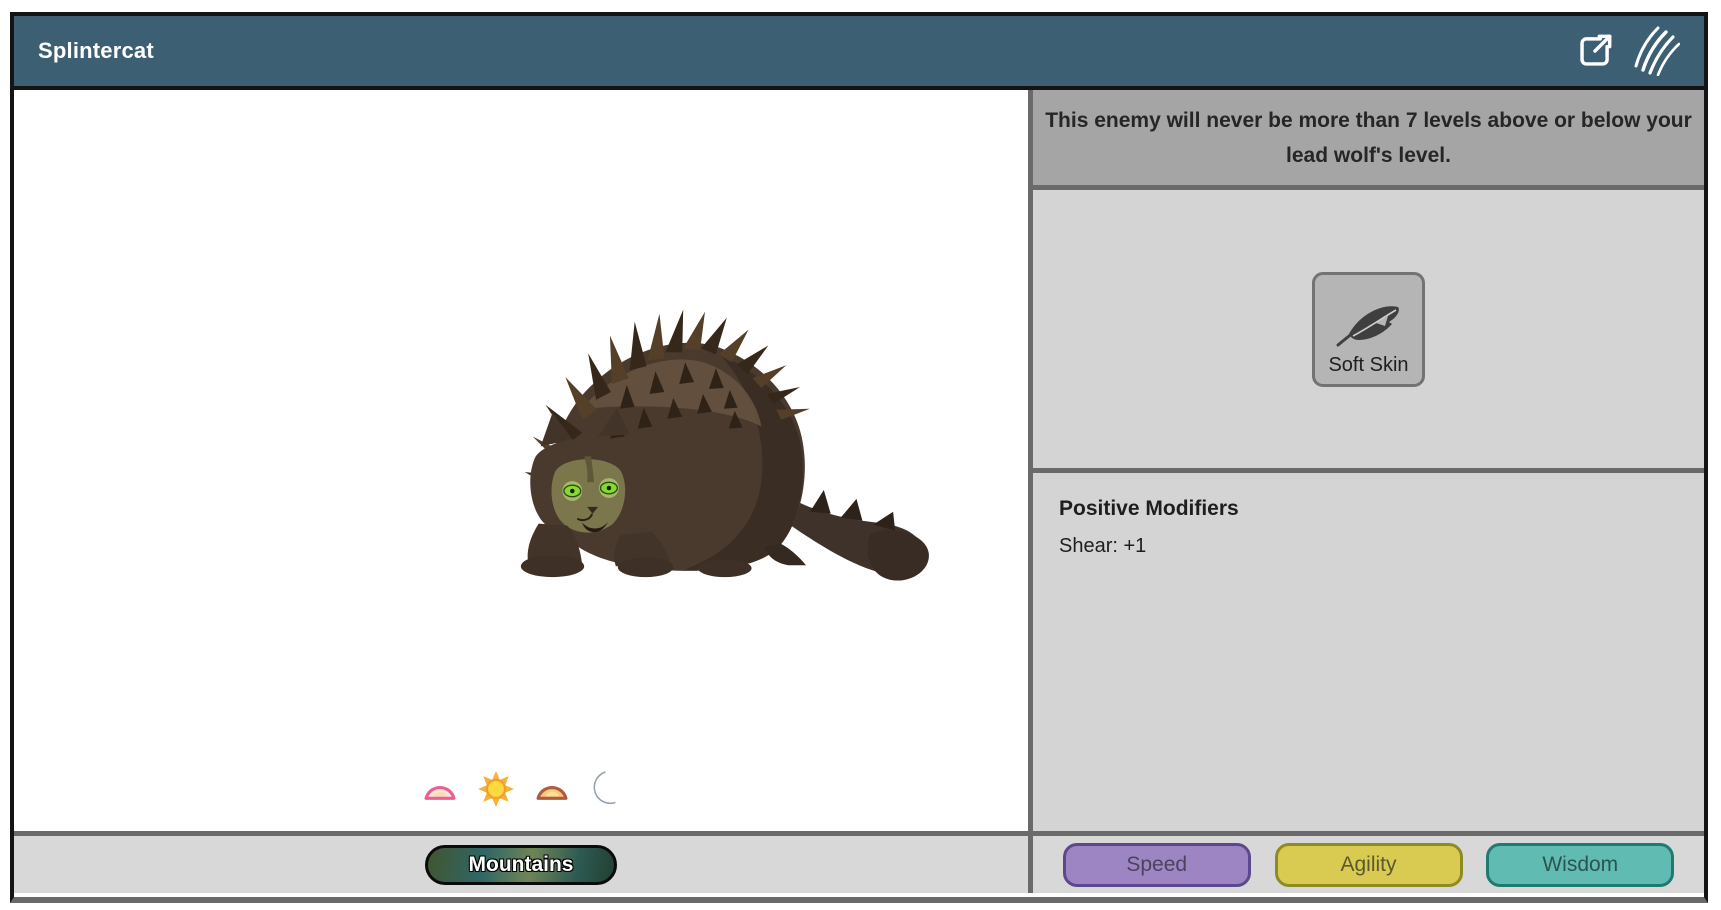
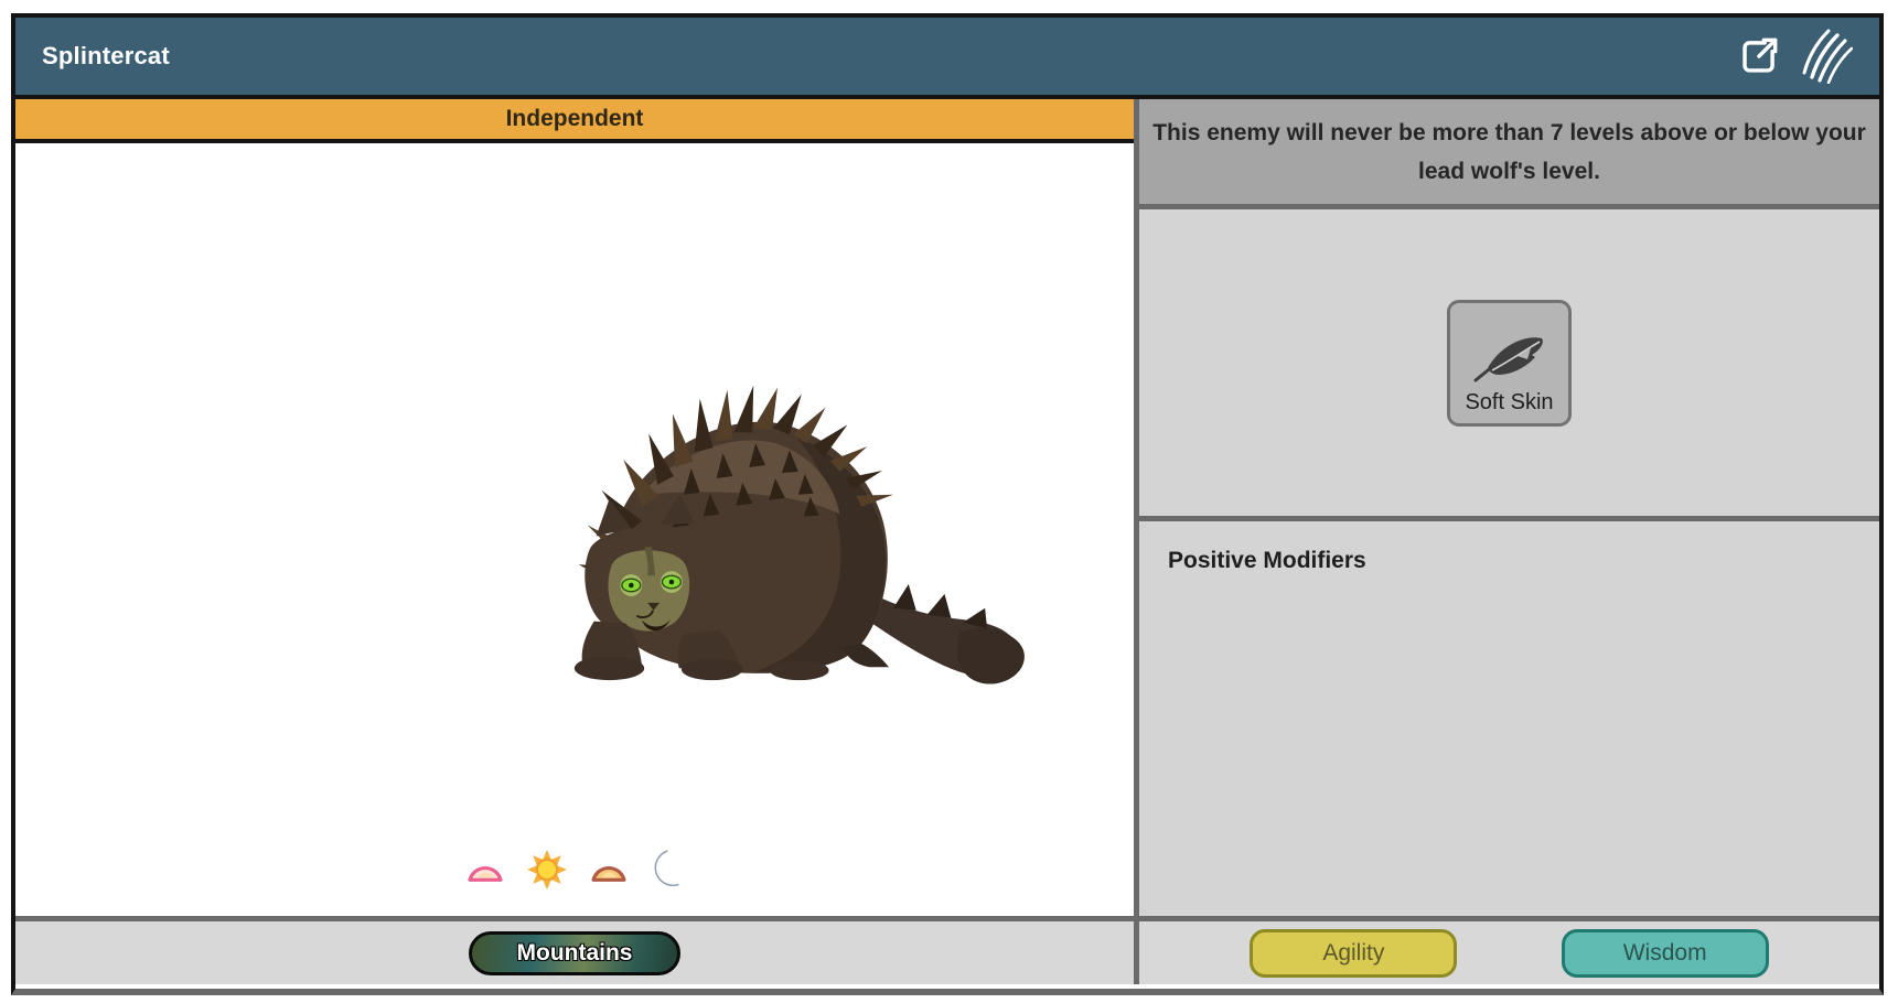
  Splintercat
+ Independent
  This enemy will never be more than 7 levels above or below your lead wolf's level.
  Soft Skin
  Positive Modifiers
- Shear: +1
  Mountains
- Speed
  Agility
  Wisdom
